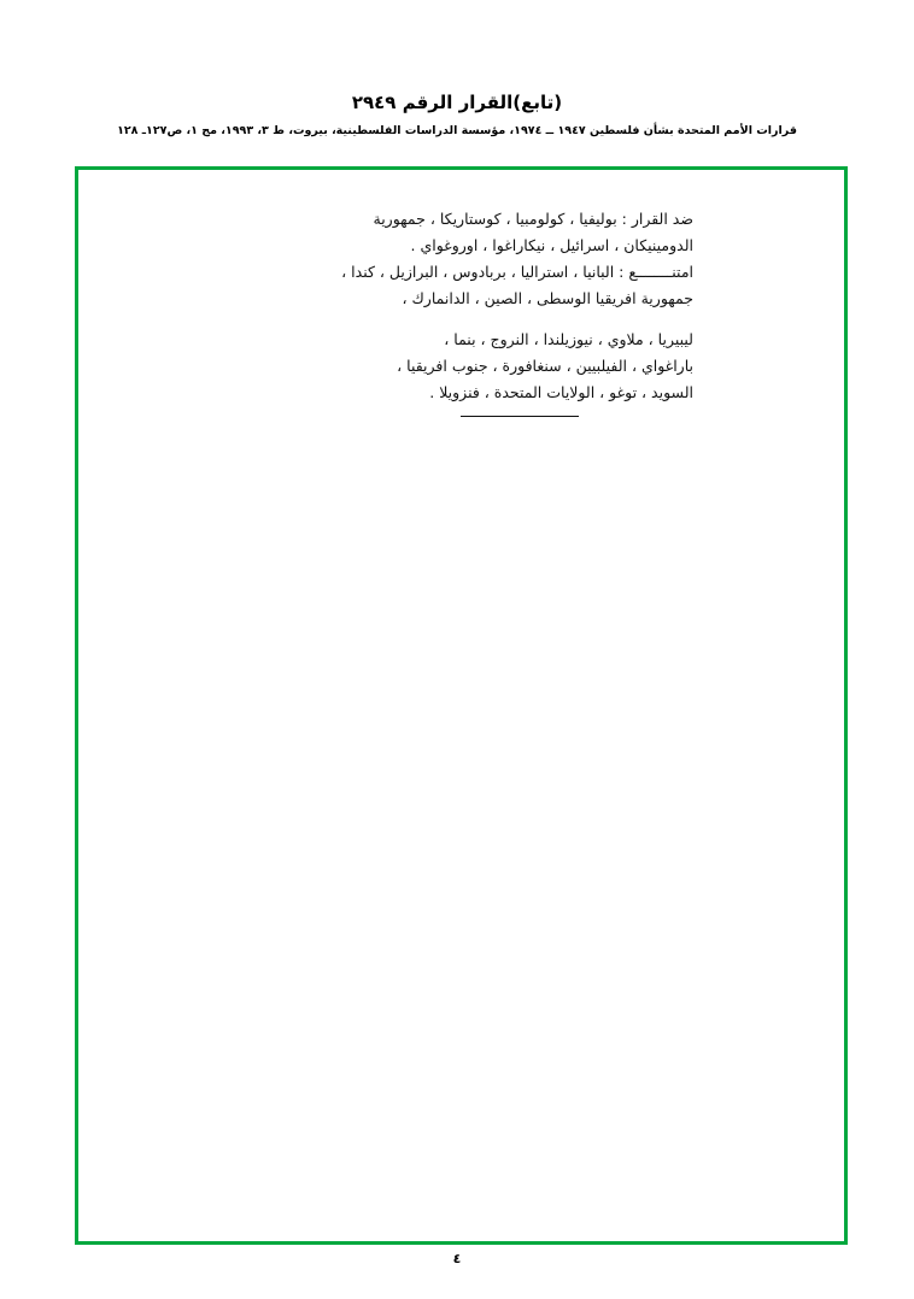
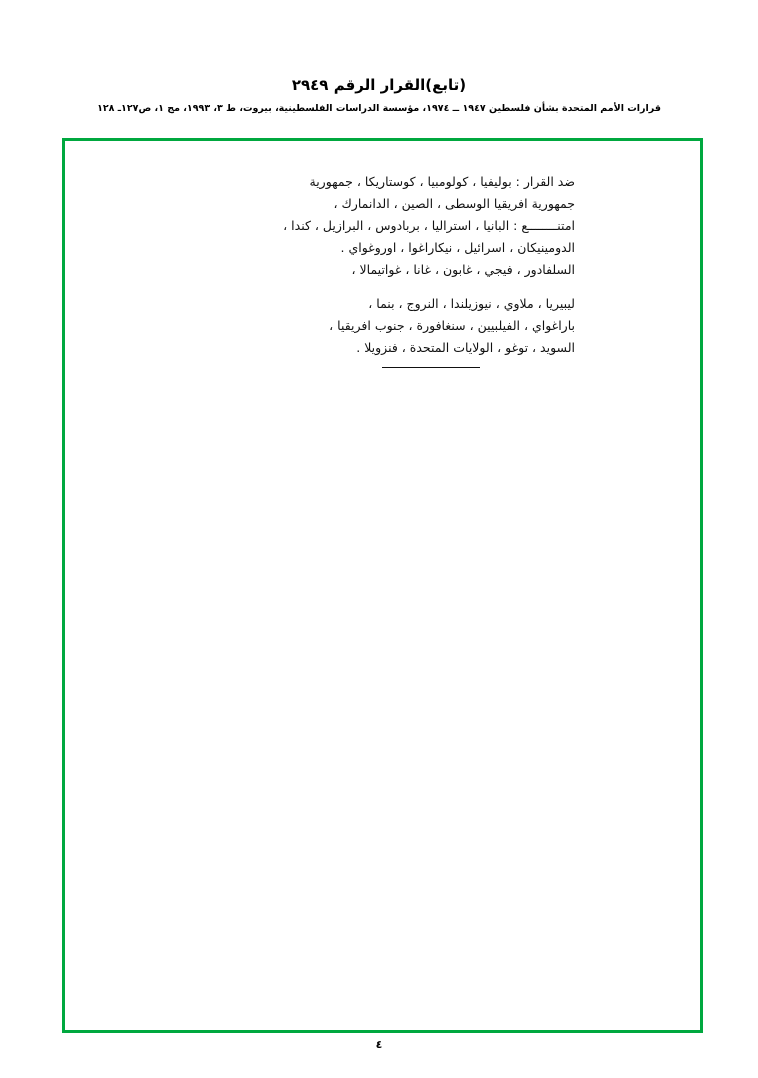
  (تابع)القرار الرقم ٢٩٤٩
  قرارات الأمم المتحدة بشأن فلسطين ١٩٤٧ ــ ١٩٧٤، مؤسسة الدراسات الفلسطينية، بيروت، ط ٣، ١٩٩٣، مج ١، ص١٢٧ـ ١٢٨
  ضد القرار : بوليفيا ، كولومبيا ، كوستاريكا ، جمهورية
- الدومينيكان ، اسرائيل ، نيكاراغوا ، اوروغواي .
+ جمهورية افريقيا الوسطى ، الصين ، الدانمارك ،
  امتنــــــــع : البانيا ، استراليا ، بربادوس ، البرازيل ، كندا ،
- جمهورية افريقيا الوسطى ، الصين ، الدانمارك ،
+ الدومينيكان ، اسرائيل ، نيكاراغوا ، اوروغواي .
+ السلفادور ، فيجي ، غابون ، غانا ، غواتيمالا ،
  ليبيريا ، ملاوي ، نيوزيلندا ، النروج ، بنما ،
  باراغواي ، الفيلبيين ، سنغافورة ، جنوب افريقيا ،
  السويد ، توغو ، الولايات المتحدة ، فنزويلا .
  ٤
